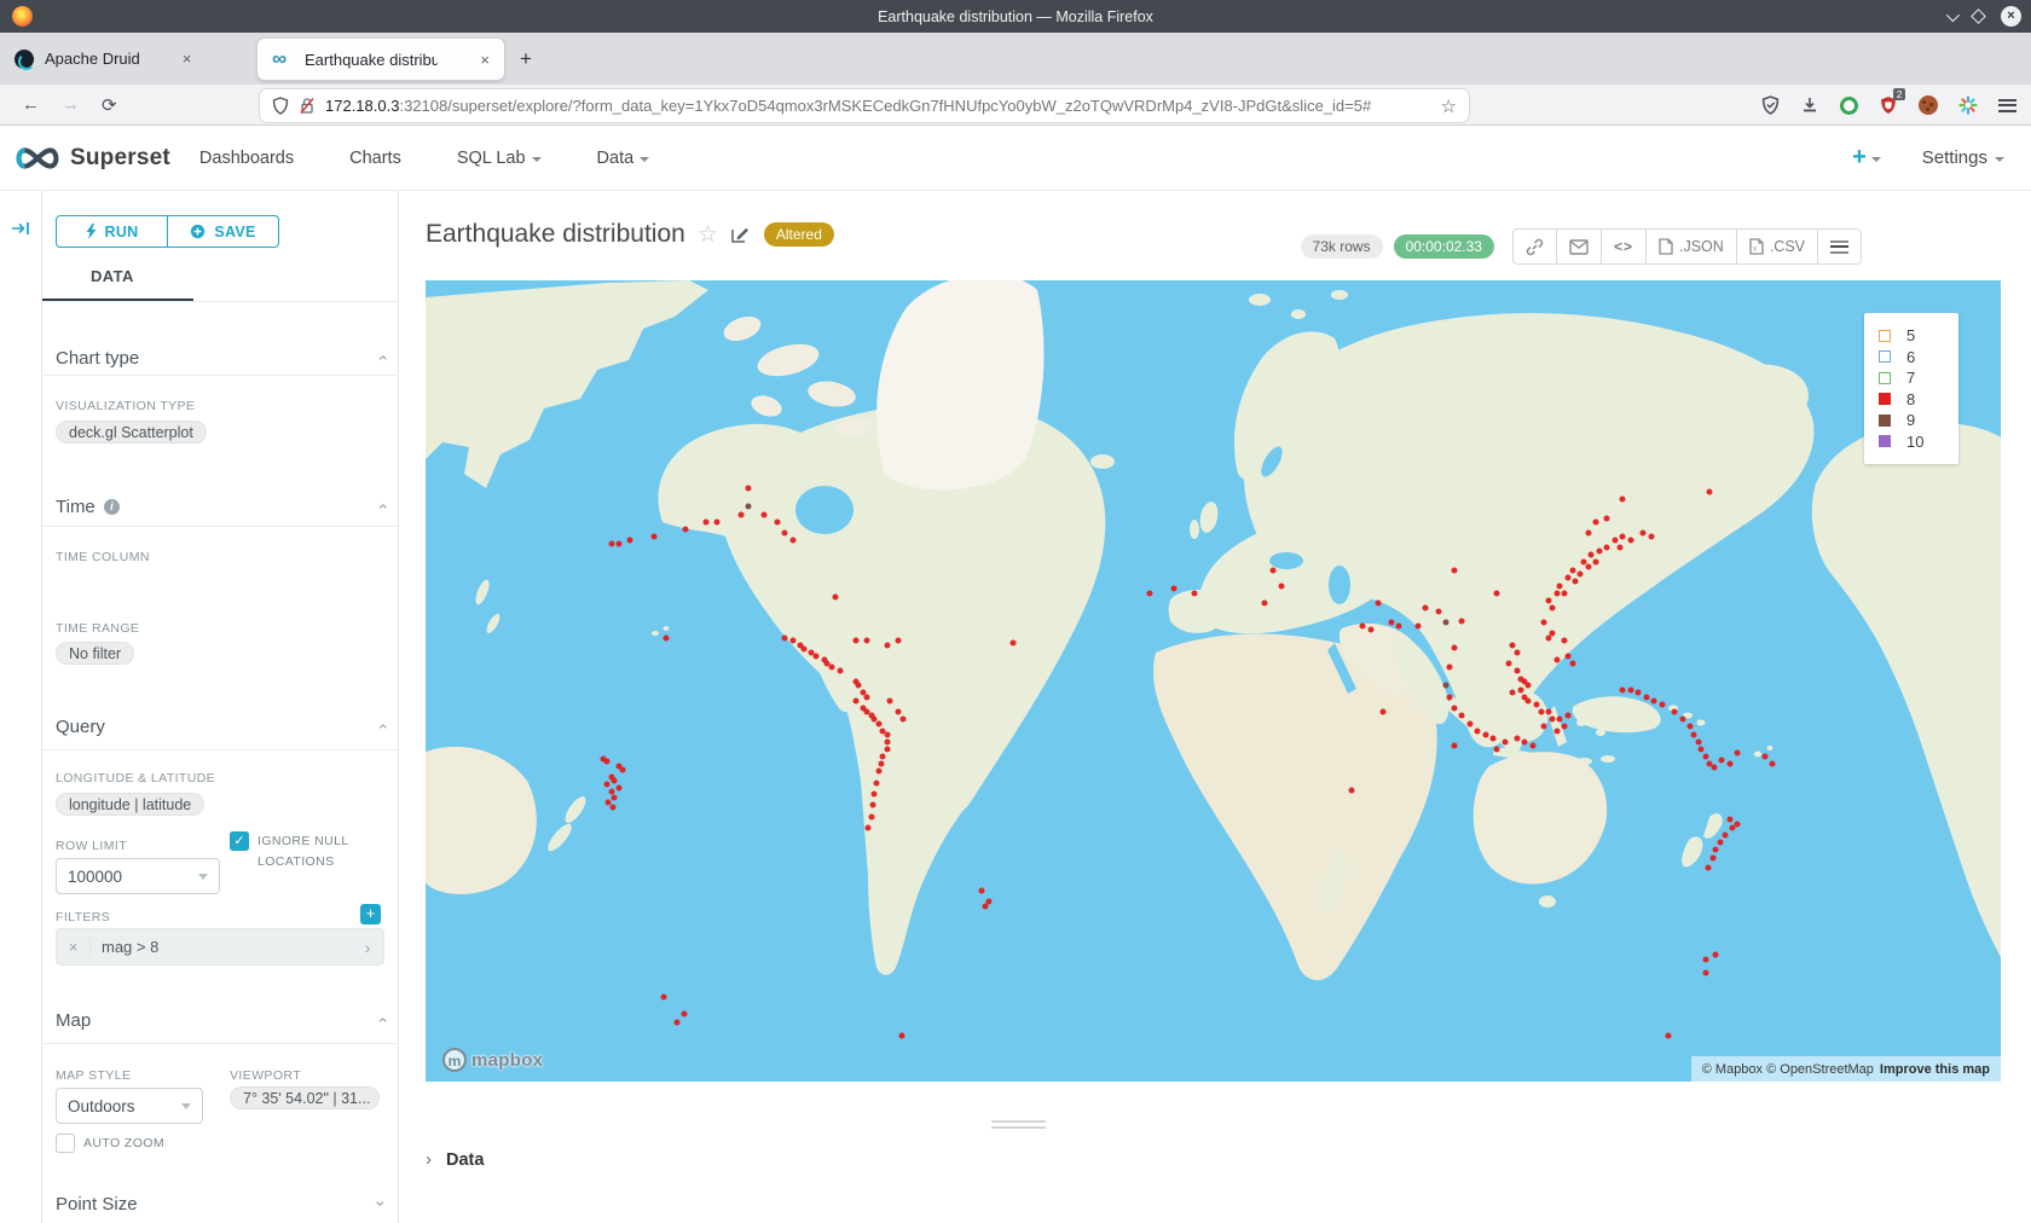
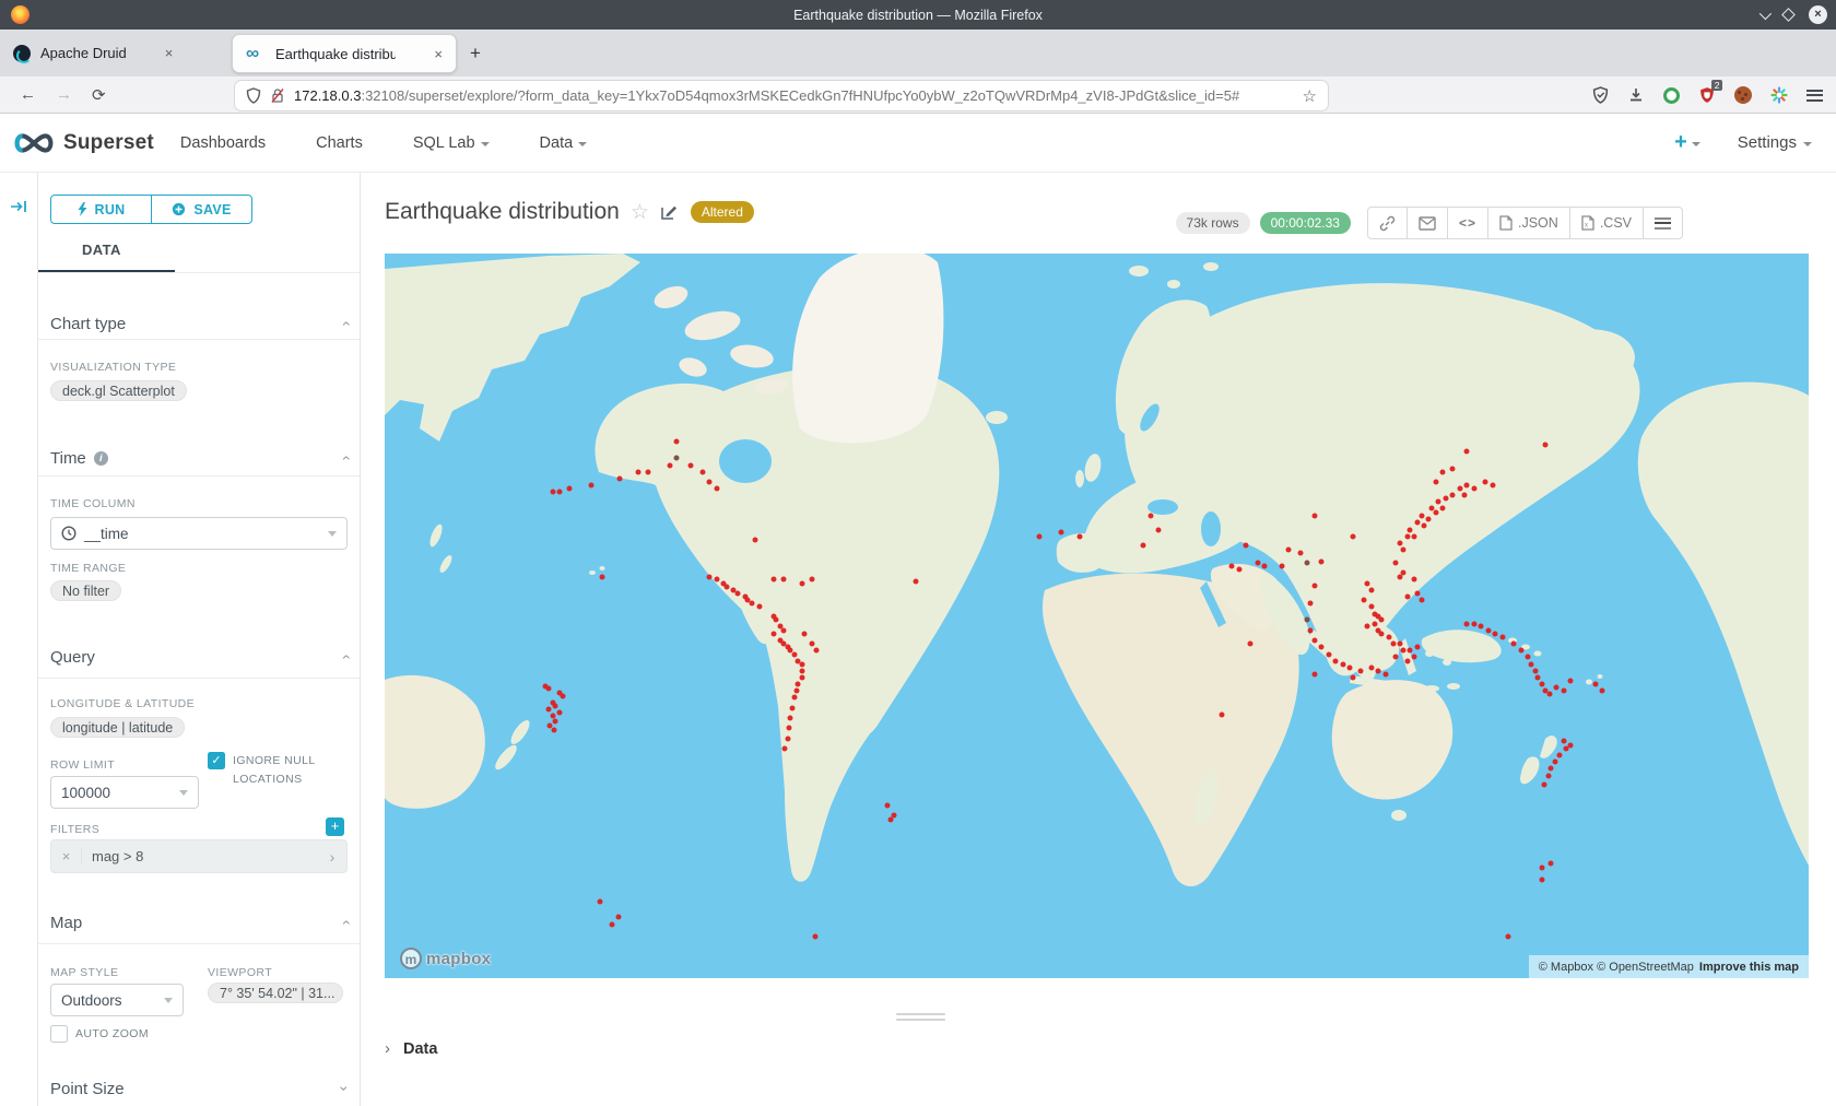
  Earthquake distribution — Mozilla Firefox
  ×
  Apache Druid
  ×
  ∞
  Earthquake distribu
  ×
  +
  ←
  →
  ⟳
  172.18.0.3:32108/superset/explore/?form_data_key=1Ykx7oD54qmox3rMSKECedkGn7fHNUfpcYo0ybW_z2oTQwVRDrMp4_zVI8-JPdGt&slice_id=5#
  ☆
  2
  Superset
  Dashboards
  Charts
  SQL Lab
  Data
  +
  Settings
  RUN
  SAVE
  DATA
  Chart type
  VISUALIZATION TYPE
  deck.gl Scatterplot
  Time
  i
  TIME COLUMN
+ __time
  TIME RANGE
  No filter
  Query
  LONGITUDE & LATITUDE
  longitude | latitude
  ROW LIMIT
  100000
  ✓
  IGNORE NULL LOCATIONS
  FILTERS
  +
  ×
  mag > 8
  ›
  Map
  MAP STYLE
  Outdoors
  VIEWPORT
  7° 35' 54.02" | 31...
  AUTO ZOOM
  Point Size
  Earthquake distribution
  ☆
  Altered
  73k rows
  00:00:02.33
  <>
  .JSON
  .CSV
- 5
- 6
- 7
- 8
- 9
- 10
  m
  mapbox
  © Mapbox © OpenStreetMap
  Improve this map
  ›
  Data
